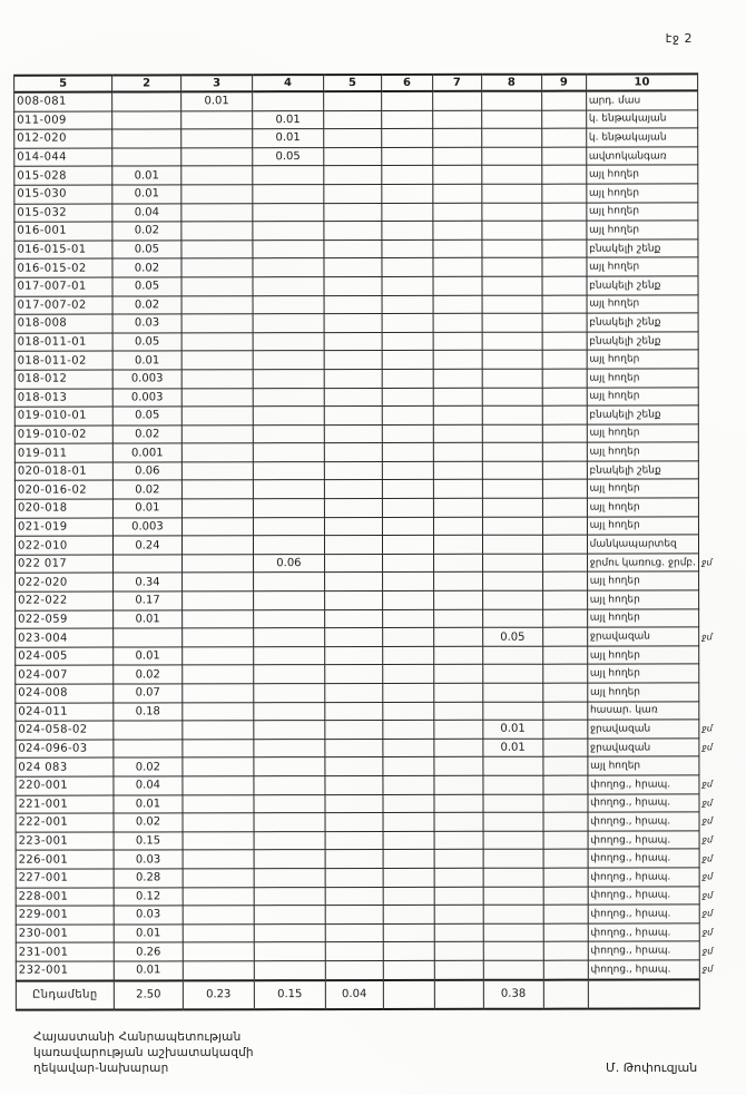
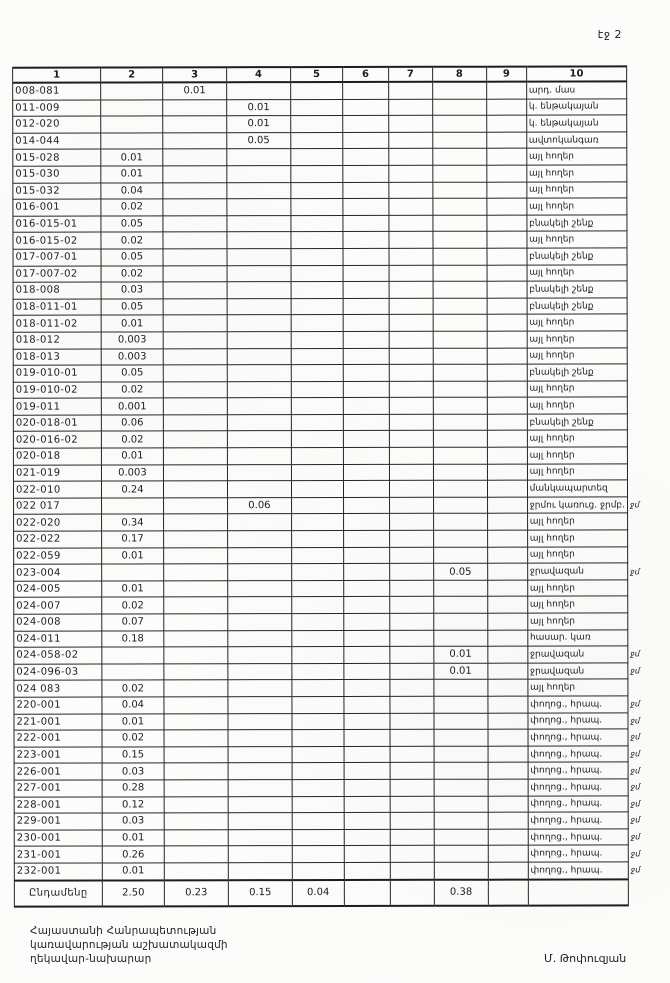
  էջ 2
- 5	2	3	4	5	6	7	8	9	10
+ 1	2	3	4	5	6	7	8	9	10
  008-081		0.01							արդ. մաս
  011-009			0.01						կ. ենթակայան
  012-020			0.01						կ. ենթակայան
  014-044			0.05						ավտոկանգառ
  015-028	0.01								այլ հողեր
  015-030	0.01								այլ հողեր
  015-032	0.04								այլ հողեր
  016-001	0.02								այլ հողեր
  016-015-01	0.05								բնակելի շենք
  016-015-02	0.02								այլ հողեր
  017-007-01	0.05								բնակելի շենք
  017-007-02	0.02								այլ հողեր
  018-008	0.03								բնակելի շենք
  018-011-01	0.05								բնակելի շենք
  018-011-02	0.01								այլ հողեր
  018-012	0.003								այլ հողեր
  018-013	0.003								այլ հողեր
  019-010-01	0.05								բնակելի շենք
  019-010-02	0.02								այլ հողեր
  019-011	0.001								այլ հողեր
  020-018-01	0.06								բնակելի շենք
  020-016-02	0.02								այլ հողեր
  020-018	0.01								այլ հողեր
  021-019	0.003								այլ հողեր
  022-010	0.24								մանկապարտեզ
  022 017			0.06						ջրմու կառուց. ջրմբ.	ջմ
  022-020	0.34								այլ հողեր
  022-022	0.17								այլ հողեր
  022-059	0.01								այլ հողեր
  023-004							0.05		ջրավազան	ջմ
  024-005	0.01								այլ հողեր
  024-007	0.02								այլ հողեր
  024-008	0.07								այլ հողեր
  024-011	0.18								հասար. կառ
  024-058-02							0.01		ջրավազան	ջմ
  024-096-03							0.01		ջրավազան	ջմ
  024 083	0.02								այլ հողեր
  220-001	0.04								փողոց., հրապ.	ջմ
  221-001	0.01								փողոց., հրապ.	ջմ
  222-001	0.02								փողոց., հրապ.	ջմ
  223-001	0.15								փողոց., հրապ.	ջմ
  226-001	0.03								փողոց., հրապ.	ջմ
  227-001	0.28								փողոց., հրապ.	ջմ
  228-001	0.12								փողոց., հրապ.	ջմ
  229-001	0.03								փողոց., հրապ.	ջմ
  230-001	0.01								փողոց., հրապ.	ջմ
  231-001	0.26								փողոց., հրապ.	ջմ
  232-001	0.01								փողոց., հրապ.	ջմ
  Ընդամենը	2.50	0.23	0.15	0.04			0.38
  Հայաստանի Հանրապետության
  կառավարության աշխատակազմի
  ղեկավար-նախարար
  Մ. Թոփուզյան
